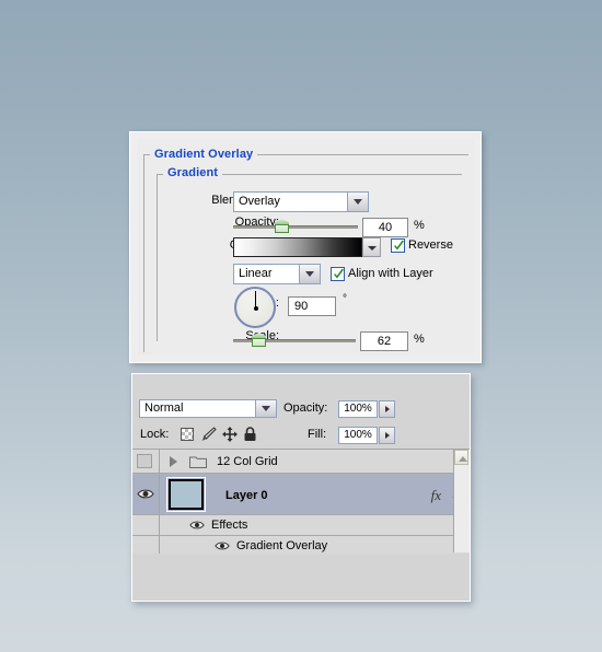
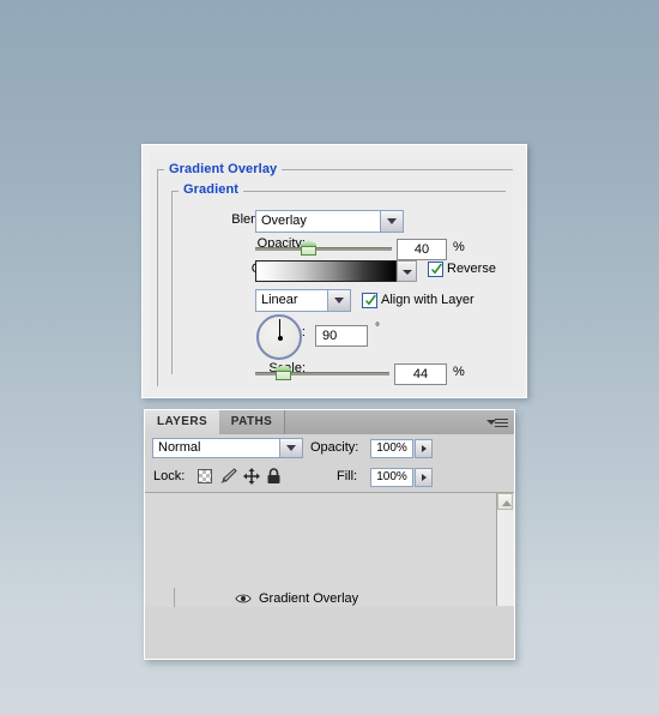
  Gradient Overlay
  Gradient
  Overlay
  Opacity
  40
  %
  Reverse
  Linear
  Align with Layer
  90
  °
- 62
+ 44
  %
+ LAYERS
+ PATHS
  Normal
  Opacity:
  100%
  Lock:
  Fill:
  100%
- 12 Col Grid
- Layer 0
- fx
- Effects
  Gradient Overlay
